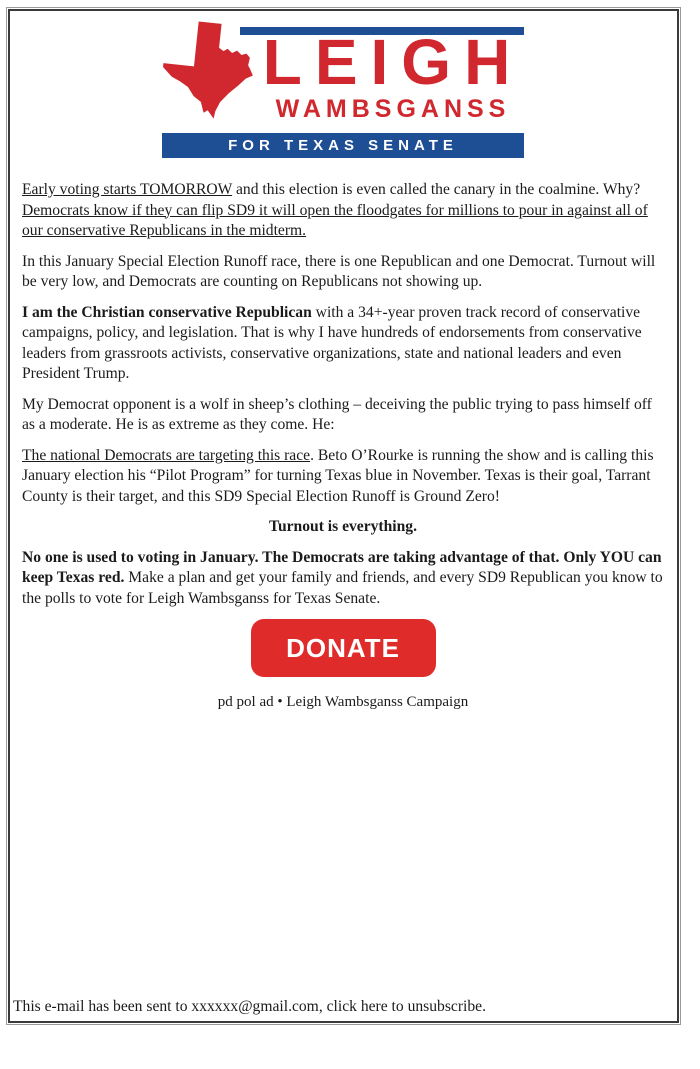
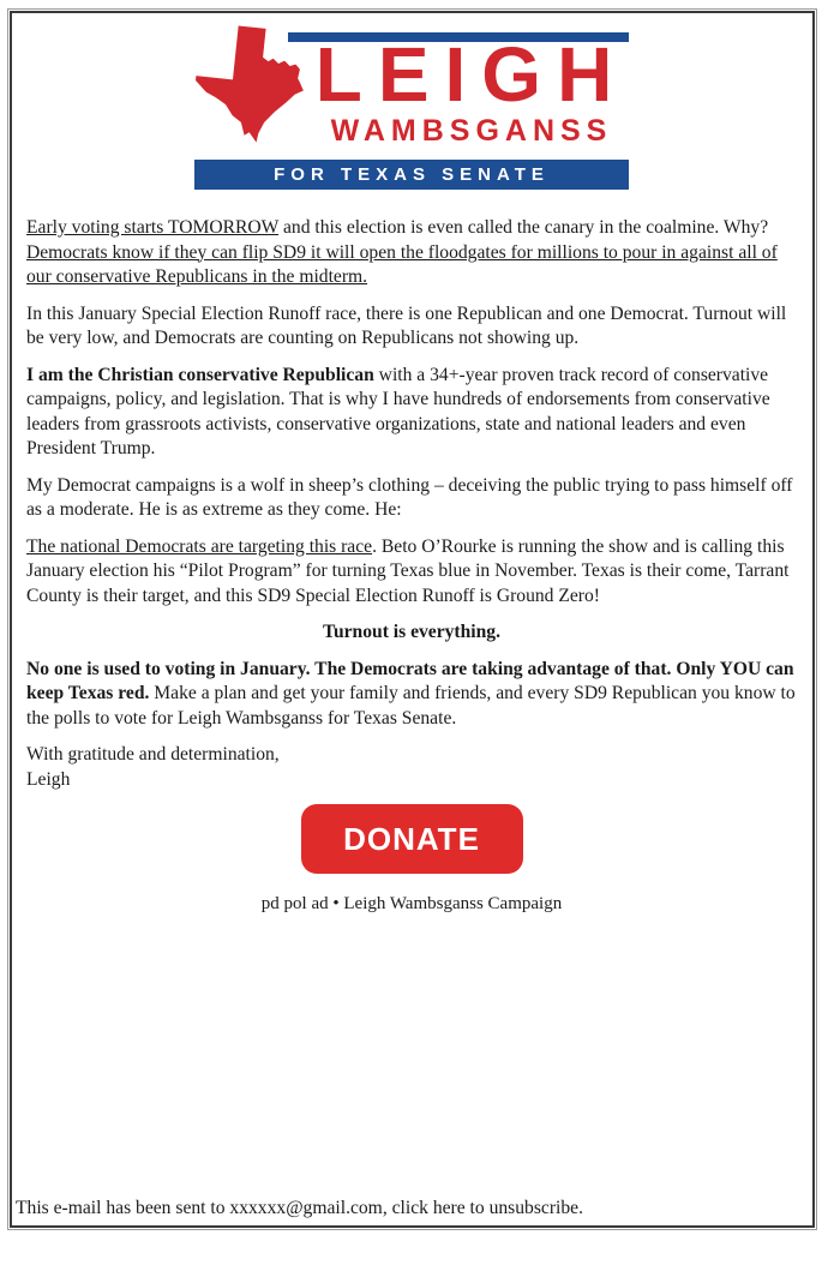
  LEIGH
  WAMBSGANSS
  FOR TEXAS SENATE
  Early voting starts TOMORROW and this election is even called the canary in the coalmine. Why? Democrats know if they can flip SD9 it will open the floodgates for millions to pour in against all of our conservative Republicans in the midterm.
  In this January Special Election Runoff race, there is one Republican and one Democrat. Turnout will be very low, and Democrats are counting on Republicans not showing up.
  I am the Christian conservative Republican with a 34+-year proven track record of conservative campaigns, policy, and legislation. That is why I have hundreds of endorsements from conservative leaders from grassroots activists, conservative organizations, state and national leaders and even President Trump.
- My Democrat opponent is a wolf in sheep’s clothing – deceiving the public trying to pass himself off as a moderate. He is as extreme as they come. He:
+ My Democrat campaigns is a wolf in sheep’s clothing – deceiving the public trying to pass himself off as a moderate. He is as extreme as they come. He:
- The national Democrats are targeting this race. Beto O’Rourke is running the show and is calling this January election his “Pilot Program” for turning Texas blue in November. Texas is their goal, Tarrant County is their target, and this SD9 Special Election Runoff is Ground Zero!
+ The national Democrats are targeting this race. Beto O’Rourke is running the show and is calling this January election his “Pilot Program” for turning Texas blue in November. Texas is their come, Tarrant County is their target, and this SD9 Special Election Runoff is Ground Zero!
  Turnout is everything.
  No one is used to voting in January. The Democrats are taking advantage of that. Only YOU can keep Texas red. Make a plan and get your family and friends, and every SD9 Republican you know to the polls to vote for Leigh Wambsganss for Texas Senate.
+ With gratitude and determination,
+ Leigh
  DONATE
  pd pol ad • Leigh Wambsganss Campaign
  This e-mail has been sent to xxxxxx@gmail.com, click here to unsubscribe.
